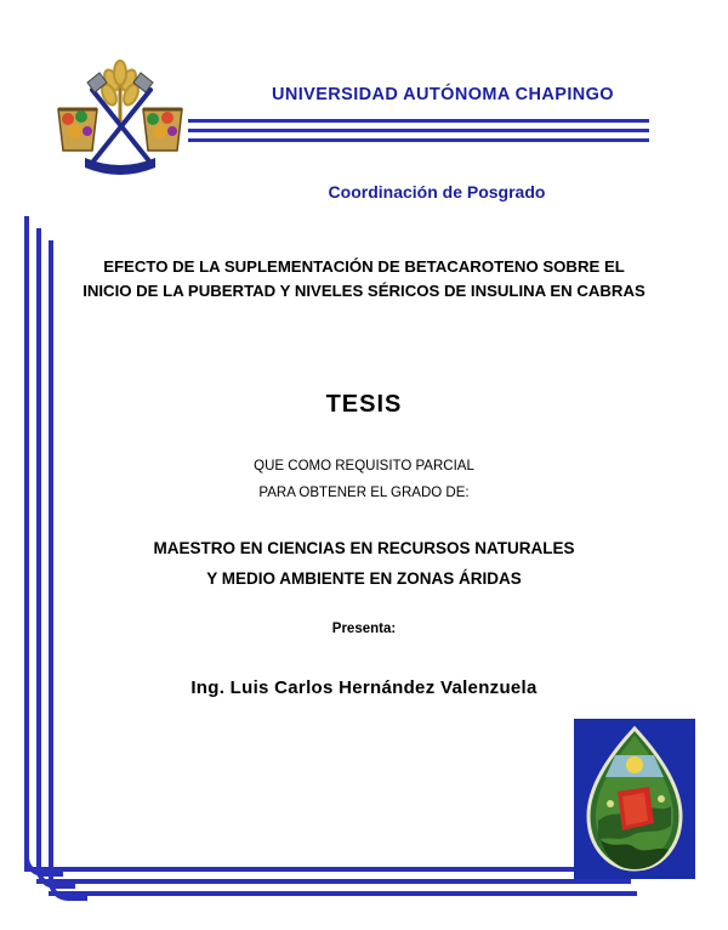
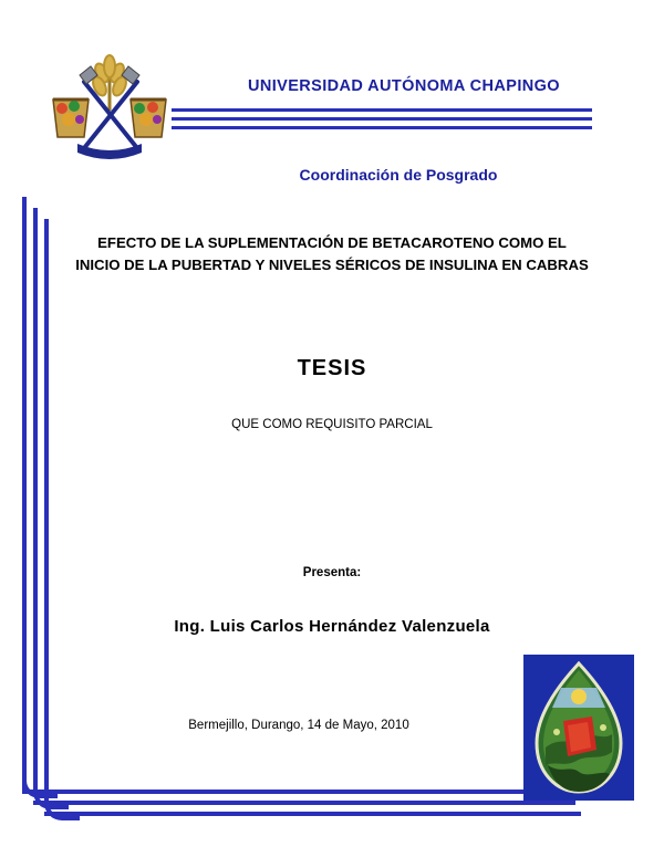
  UNIVERSIDAD AUTÓNOMA CHAPINGO
  Coordinación de Posgrado
- EFECTO DE LA SUPLEMENTACIÓN DE BETACAROTENO SOBRE EL
+ EFECTO DE LA SUPLEMENTACIÓN DE BETACAROTENO COMO EL
  INICIO DE LA PUBERTAD Y NIVELES SÉRICOS DE INSULINA EN CABRAS
  TESIS
  QUE COMO REQUISITO PARCIAL
- PARA OBTENER EL GRADO DE:
- MAESTRO EN CIENCIAS EN RECURSOS NATURALES
- Y MEDIO AMBIENTE EN ZONAS ÁRIDAS
  Presenta:
  Ing. Luis Carlos Hernández Valenzuela
+ Bermejillo, Durango, 14 de Mayo, 2010
